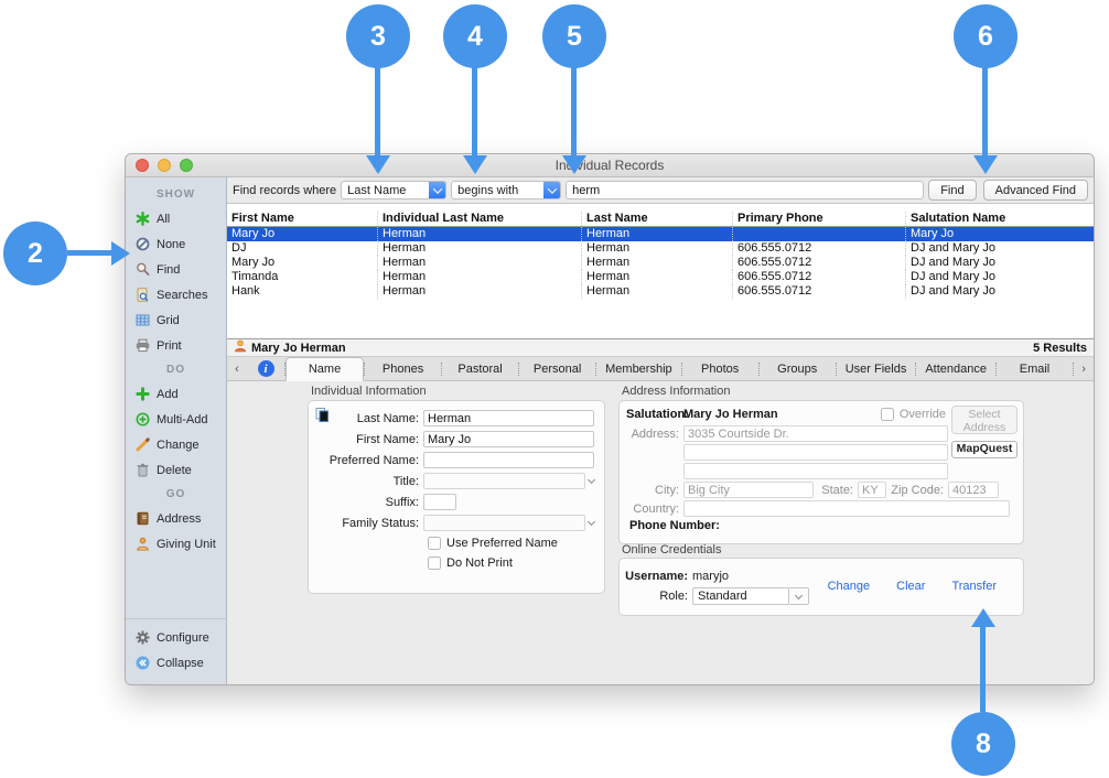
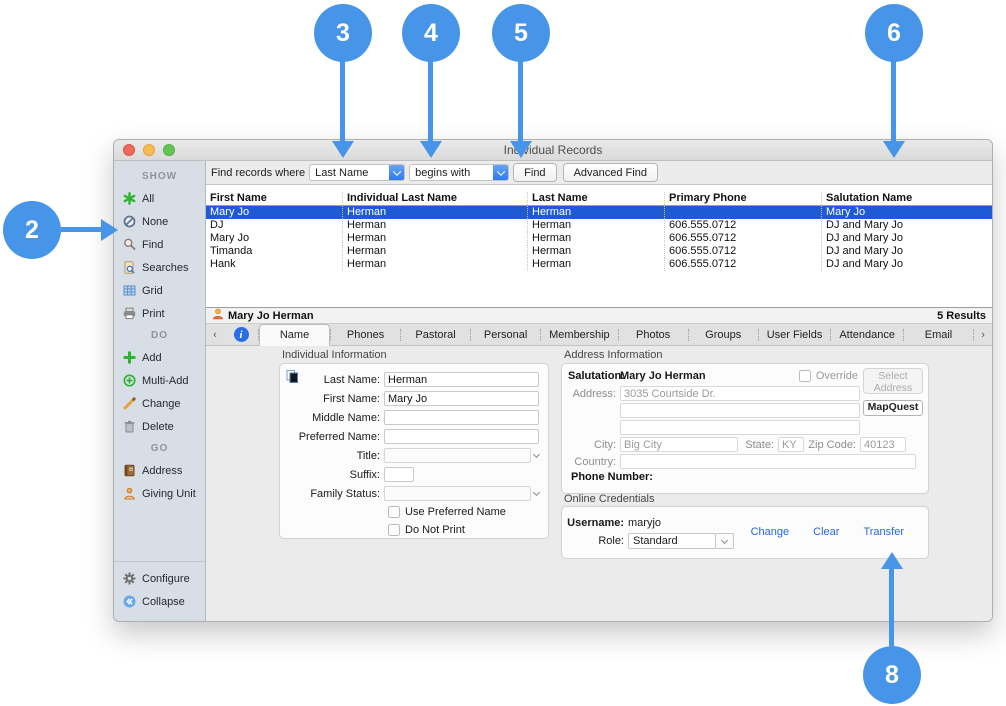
  Individual Records
  SHOW
  All
  None
  Find
  Searches
  Grid
  Print
  DO
  Add
  Multi-Add
  Change
  Delete
  GO
  Address
  Giving Unit
  Configure
  Collapse
  Find records where
  Last Name
  begins with
- herm
  Find
  Advanced Find
  First Name
  Individual Last Name
  Last Name
  Primary Phone
  Salutation Name
  Mary Jo
  Herman
  Herman
  Mary Jo
  DJ
  Herman
  Herman
  606.555.0712
  DJ and Mary Jo
  Mary Jo
  Herman
  Herman
  606.555.0712
  DJ and Mary Jo
  Timanda
  Herman
  Herman
  606.555.0712
  DJ and Mary Jo
  Hank
  Herman
  Herman
  606.555.0712
  DJ and Mary Jo
  Mary Jo Herman
  5 Results
  ‹
  i
  Name
  Phones
  Pastoral
  Personal
  Membership
  Photos
  Groups
  User Fields
  Attendance
  Email
  ›
  Individual Information
  Last Name:
  Herman
  First Name:
  Mary Jo
+ Middle Name:
  Preferred Name:
  Title:
  Suffix:
  Family Status:
  Use Preferred Name
  Do Not Print
  Address Information
  Salutation
  Mary Jo Herman
  Override
  Address:
  3035 Courtside Dr.
  City:
  Big City
  State:
  KY
  Zip Code:
  40123
  Country:
  Phone Number:
  Select Address
  MapQuest
  Online Credentials
  Username:
  maryjo
  Role:
  Standard
  Change
  Clear
  Transfer
  2
  3
  4
  5
  6
  8
